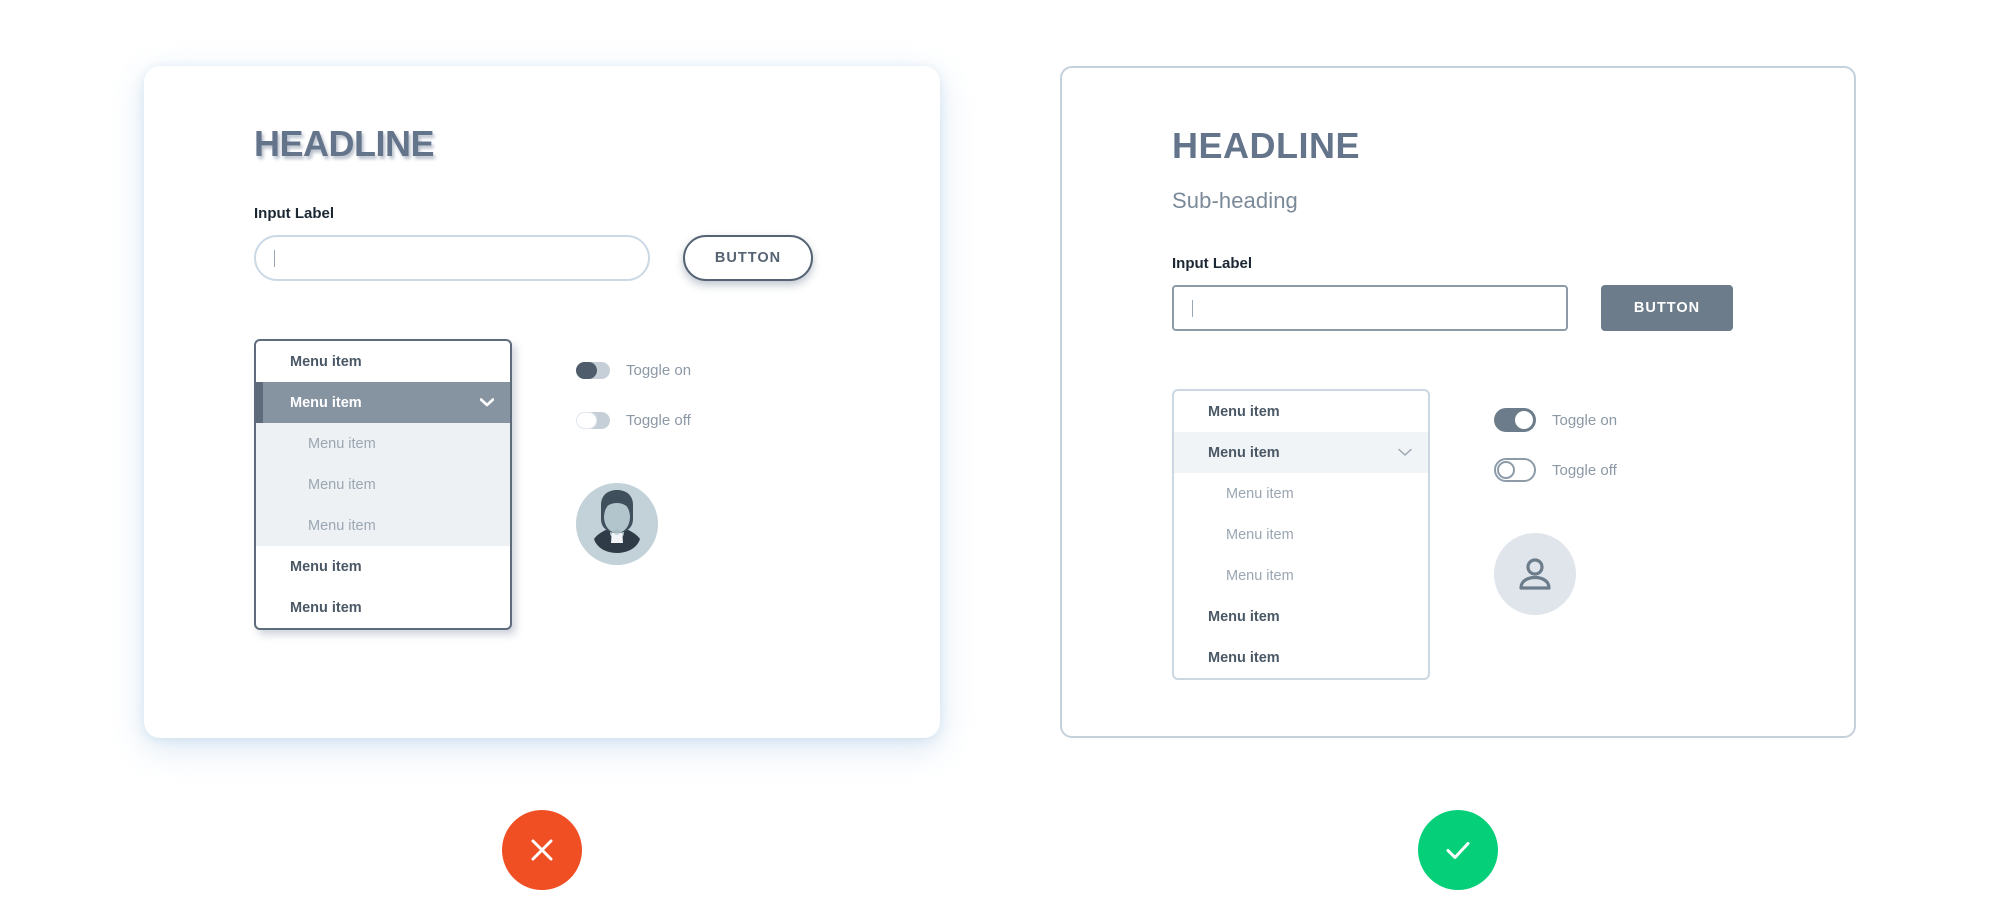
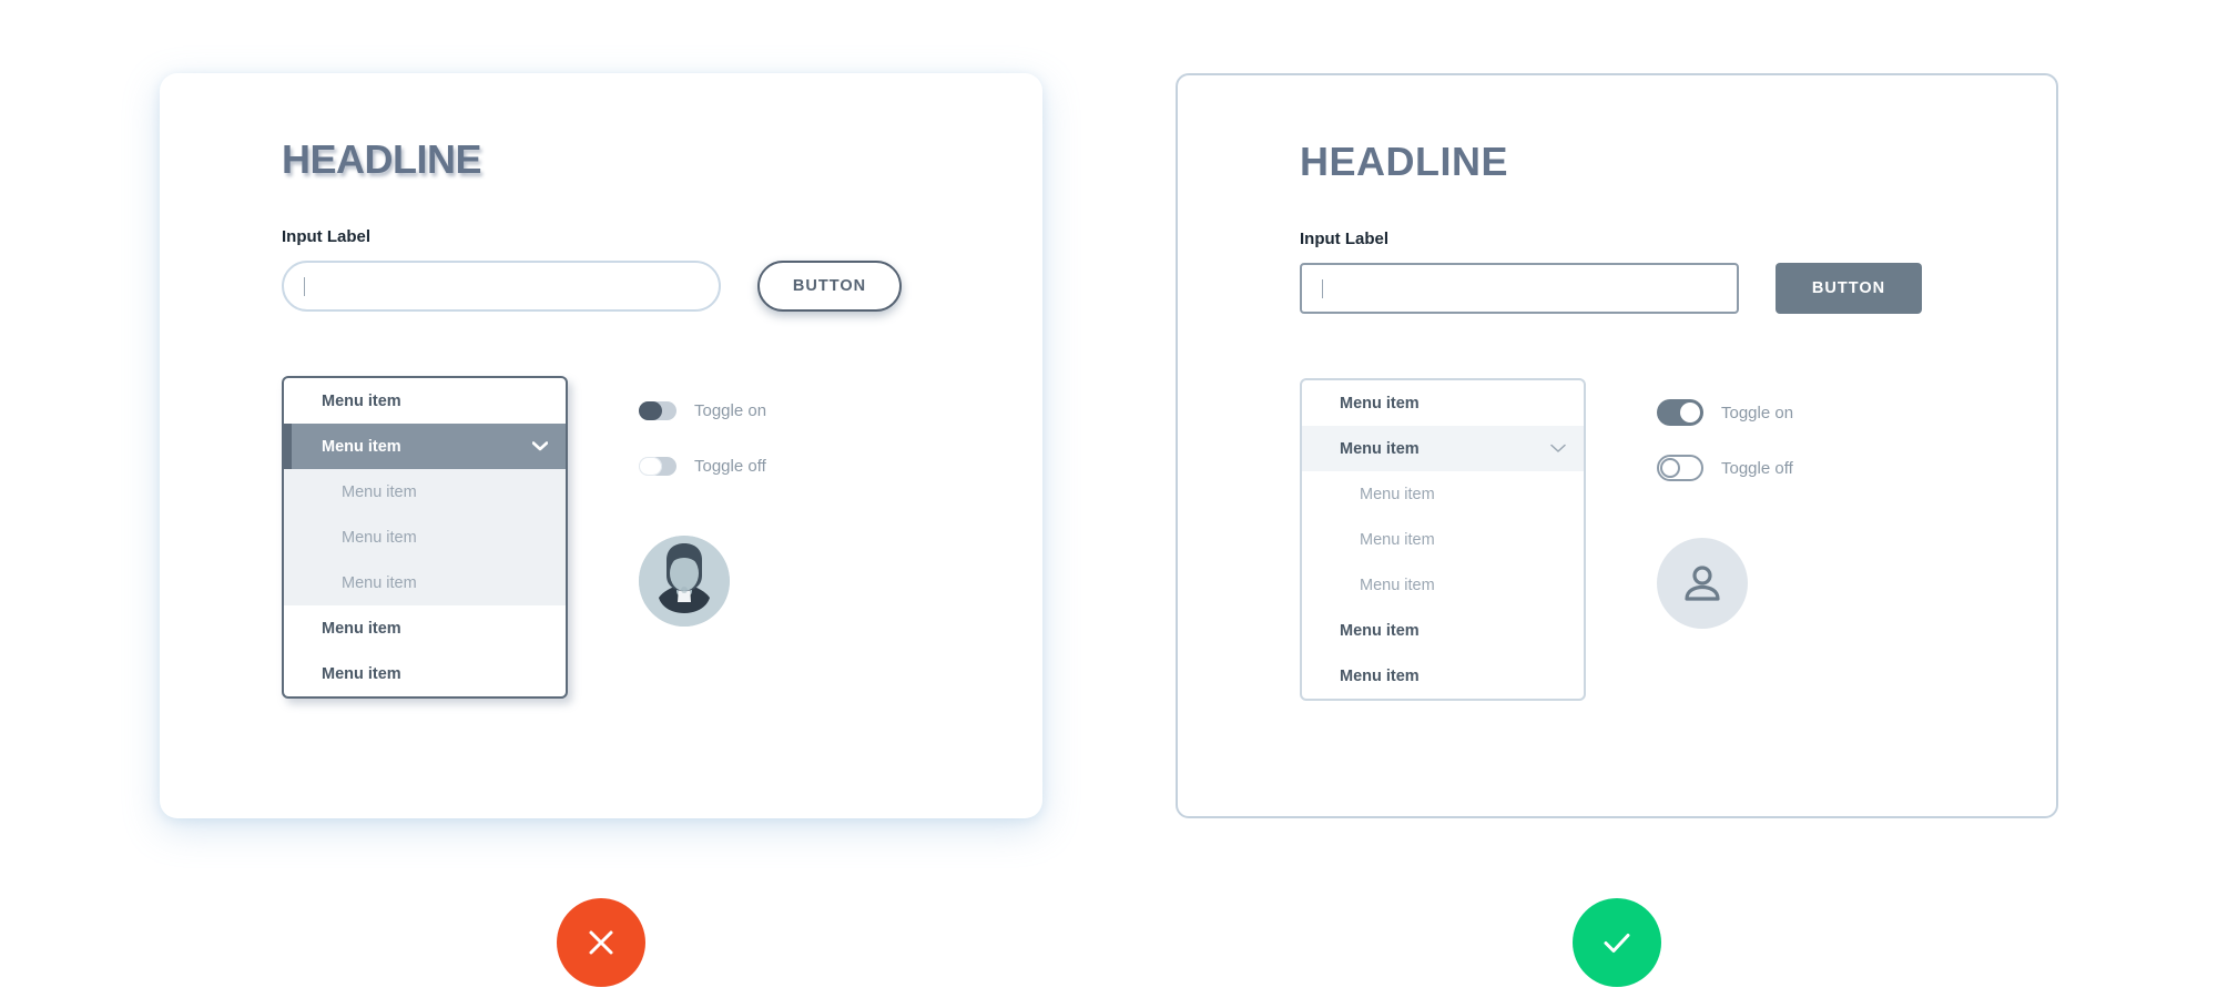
  HEADLINE
  Input Label
  BUTTON
  Menu item
  Menu item
  Menu item
  Menu item
  Menu item
  Menu item
  Menu item
  Toggle on
  Toggle off
  HEADLINE
- Sub-heading
  Input Label
  BUTTON
  Menu item
  Menu item
  Menu item
  Menu item
  Menu item
  Menu item
  Menu item
  Toggle on
  Toggle off
